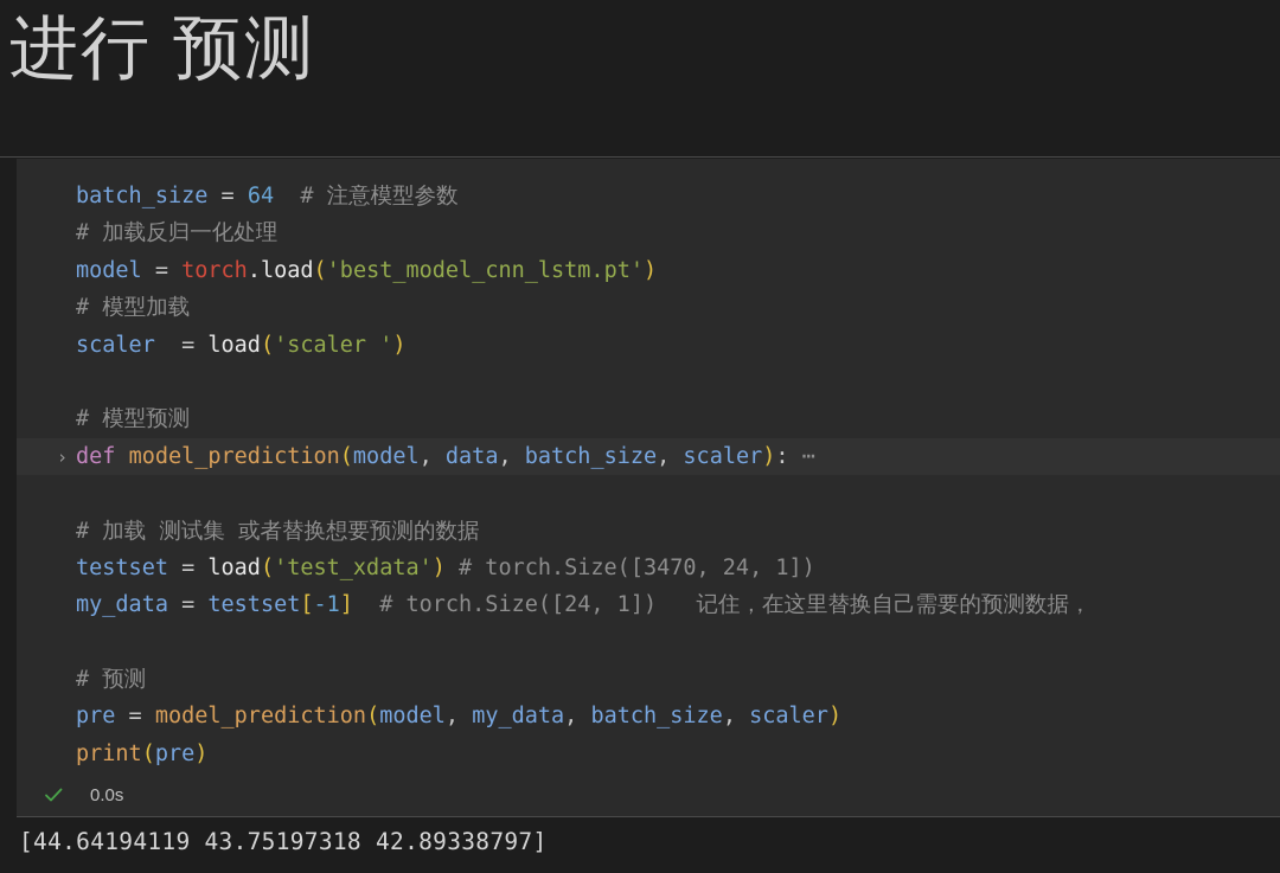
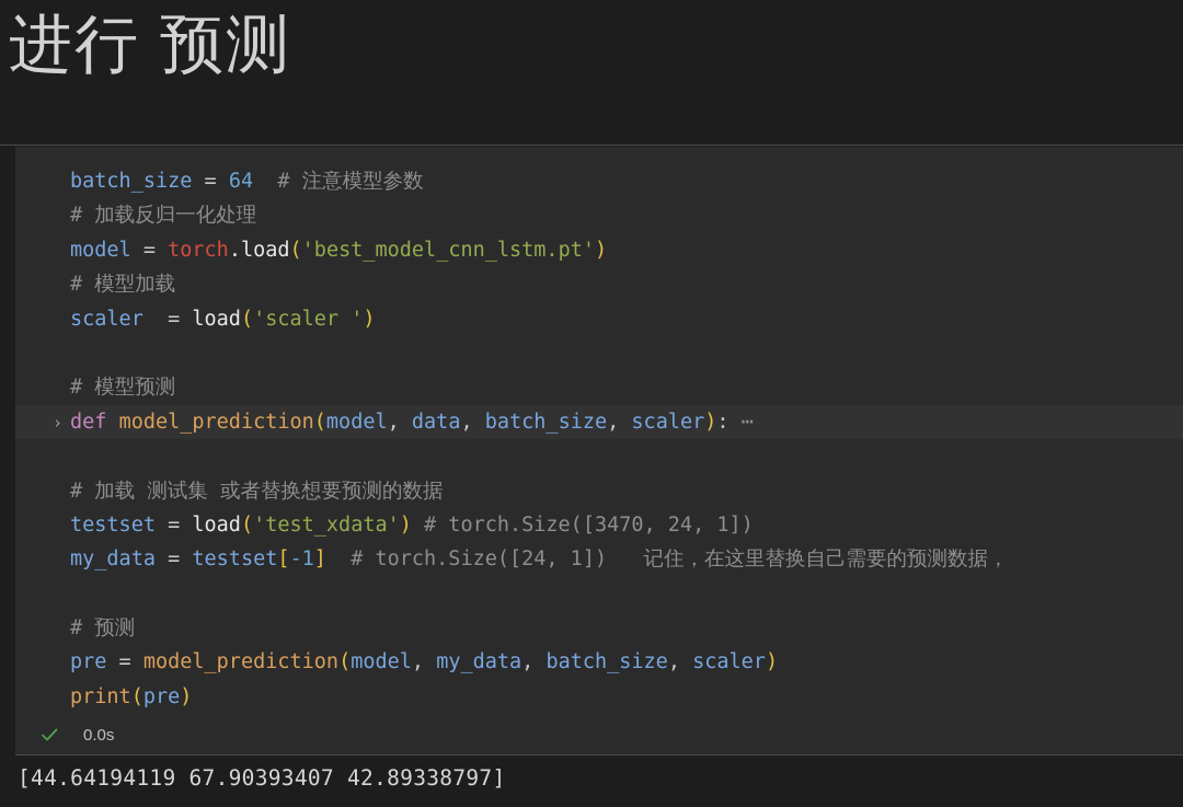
  进行 预测
  batch_size = 64 # 注意模型参数
  # 加载反归一化处理
  model = torch.load('best_model_cnn_lstm.pt')
  # 模型加载
  scaler = load('scaler ')
  # 模型预测
  › def model_prediction(model, data, batch_size, scaler): ⋯
  # 加载 测试集 或者替换想要预测的数据
  testset = load('test_xdata') # torch.Size([3470, 24, 1])
  my_data = testset[-1] # torch.Size([24, 1]) 记住，在这里替换自己需要的预测数据，
  # 预测
  pre = model_prediction(model, my_data, batch_size, scaler)
  print(pre)
  0.0s
- [44.64194119 43.75197318 42.89338797]
+ [44.64194119 67.90393407 42.89338797]
